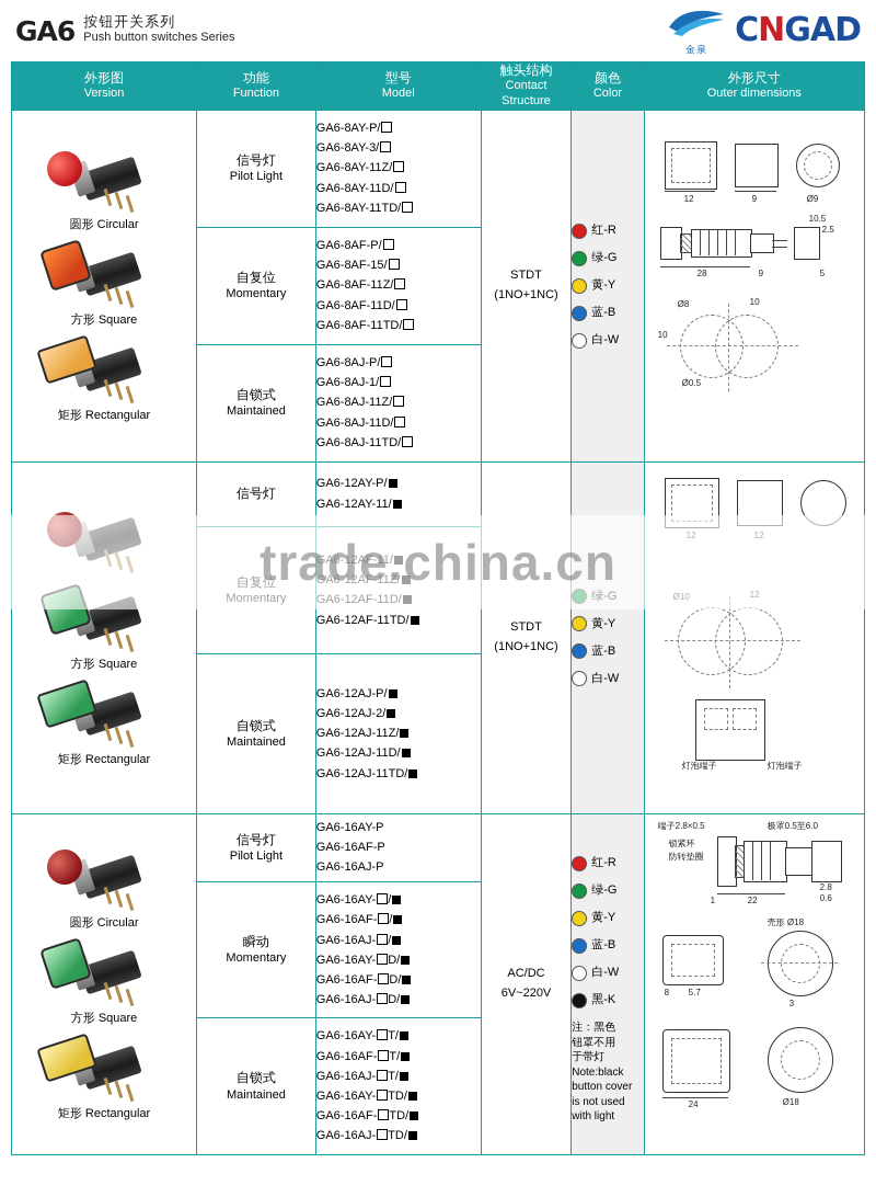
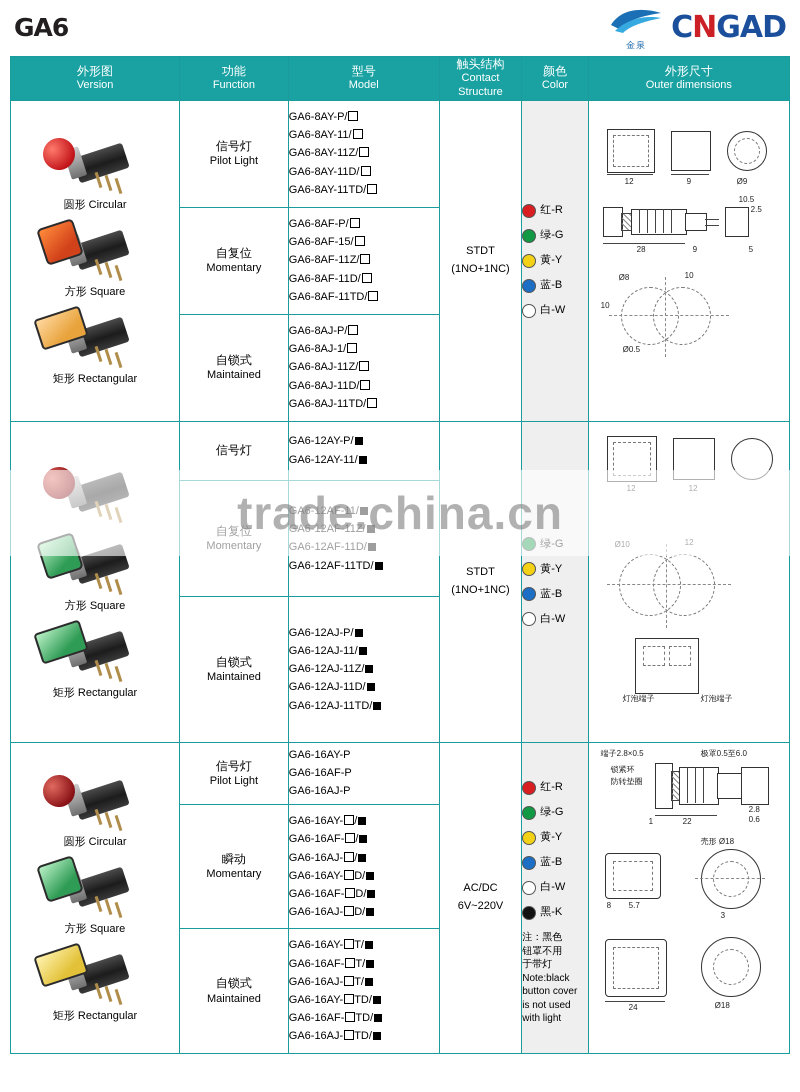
  GA6
- 按钮开关系列
- Push button switches Series
  金泉
  CNGAD
  外形图 Version	功能 Function	型号 Model	触头结构 Contact Structure	颜色 Color	外形尺寸 Outer dimensions
- 圆形 Circular 方形 Square 矩形 Rectangular	信号灯 Pilot Light	GA6-8AY-P/ GA6-8AY-3/ GA6-8AY-11Z/ GA6-8AY-11D/ GA6-8AY-11TD/	STDT (1NO+1NC)	红-R 绿-G 黄-Y 蓝-B 白-W	12 9 Ø9 28 9 5 2.5 10.5 Ø8 10 10 Ø0.5
+ 圆形 Circular 方形 Square 矩形 Rectangular	信号灯 Pilot Light	GA6-8AY-P/ GA6-8AY-11/ GA6-8AY-11Z/ GA6-8AY-11D/ GA6-8AY-11TD/	STDT (1NO+1NC)	红-R 绿-G 黄-Y 蓝-B 白-W	12 9 Ø9 28 9 5 2.5 10.5 Ø8 10 10 Ø0.5
  自复位 Momentary	GA6-8AF-P/ GA6-8AF-15/ GA6-8AF-11Z/ GA6-8AF-11D/ GA6-8AF-11TD/
  自锁式 Maintained	GA6-8AJ-P/ GA6-8AJ-1/ GA6-8AJ-11Z/ GA6-8AJ-11D/ GA6-8AJ-11TD/
  方形 Square 矩形 Rectangular	信号灯	GA6-12AY-P/ GA6-12AY-11/	STDT (1NO+1NC)	绿-G 黄-Y 蓝-B 白-W	12 12 Ø10 12 灯泡端子 灯泡端子
  自复位 Momentary	GA6-12AF-11/ GA6-12AF-11Z/ GA6-12AF-11D/ GA6-12AF-11TD/
- 自锁式 Maintained	GA6-12AJ-P/ GA6-12AJ-2/ GA6-12AJ-11Z/ GA6-12AJ-11D/ GA6-12AJ-11TD/
+ 自锁式 Maintained	GA6-12AJ-P/ GA6-12AJ-11/ GA6-12AJ-11Z/ GA6-12AJ-11D/ GA6-12AJ-11TD/
  圆形 Circular 方形 Square 矩形 Rectangular	信号灯 Pilot Light	GA6-16AY-P GA6-16AF-P GA6-16AJ-P	AC/DC 6V~220V	红-R 绿-G 黄-Y 蓝-B 白-W 黑-K 注：黑色 钮罩不用 于带灯 Note:black button cover is not used with light	端子2.8×0.5 极罩0.5至6.0 锁紧环 防转垫圈 1 22 2.8 0.6 8 5.7 壳形 Ø18 3 24 Ø18
  瞬动 Momentary	GA6-16AY- / GA6-16AF- / GA6-16AJ- / GA6-16AY- D/ GA6-16AF- D/ GA6-16AJ- D/
  自锁式 Maintained	GA6-16AY- T/ GA6-16AF- T/ GA6-16AJ- T/ GA6-16AY- TD/ GA6-16AF- TD/ GA6-16AJ- TD/
  trade.china.cn
